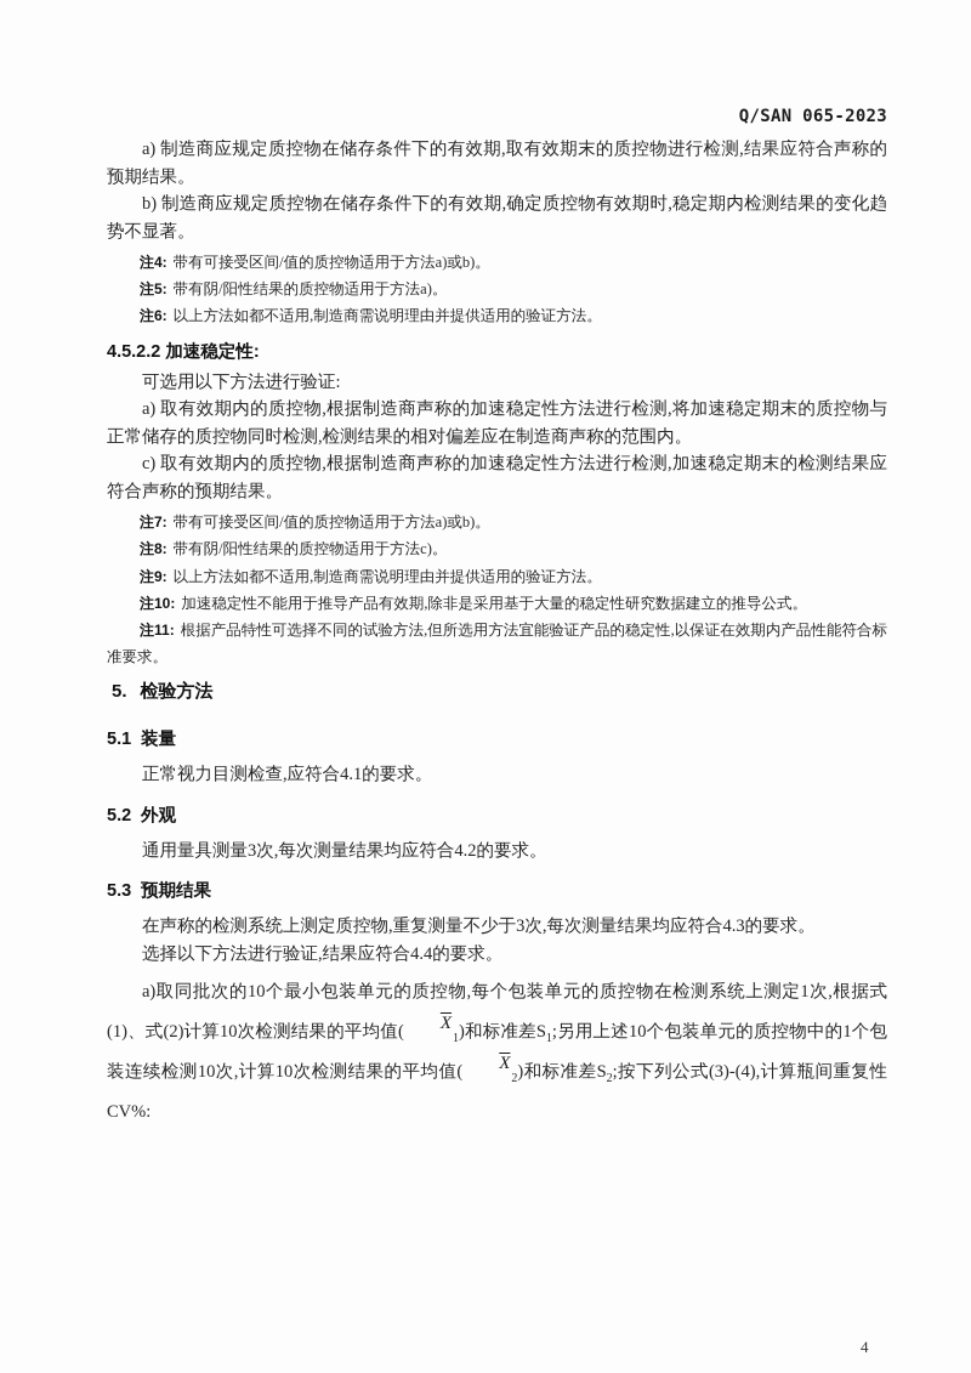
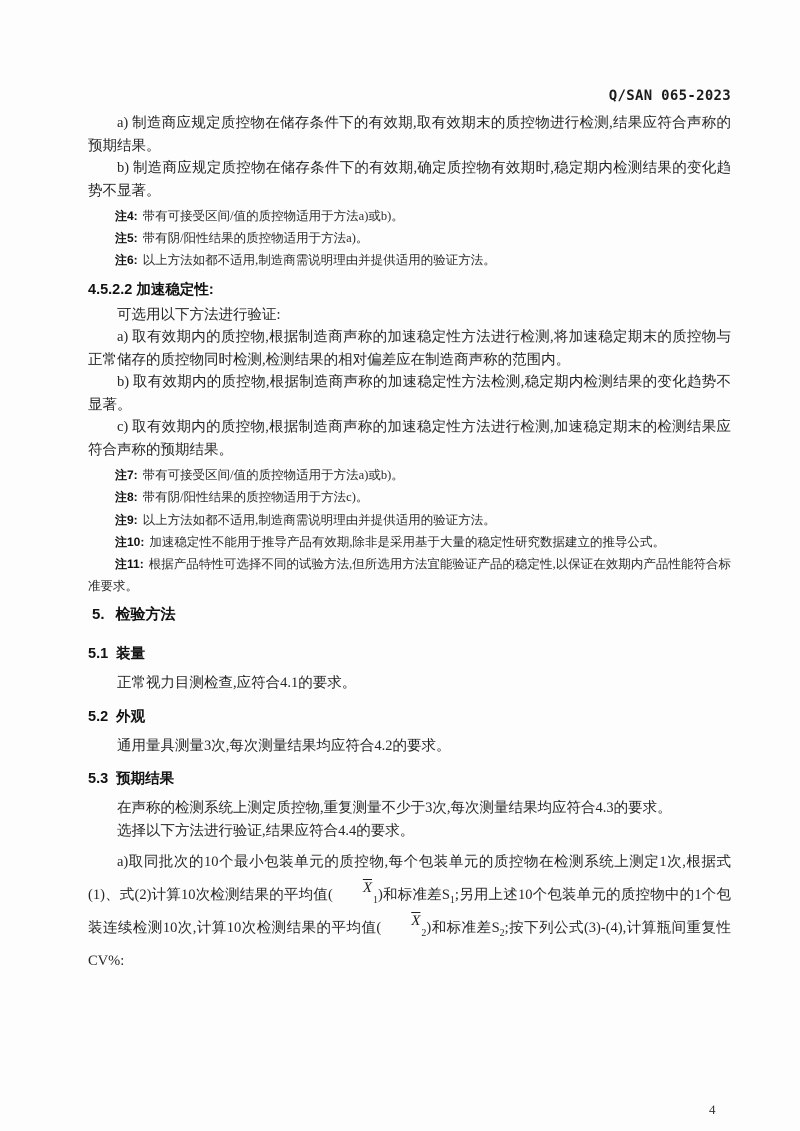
  Q/SAN 065-2023
  a) 制造商应规定质控物在储存条件下的有效期,取有效期末的质控物进行检测,结果应符合声称的预期结果。
  b) 制造商应规定质控物在储存条件下的有效期,确定质控物有效期时,稳定期内检测结果的变化趋势不显著。
  注4: 带有可接受区间/值的质控物适用于方法a)或b)。
  注5: 带有阴/阳性结果的质控物适用于方法a)。
  注6: 以上方法如都不适用,制造商需说明理由并提供适用的验证方法。
  4.5.2.2 加速稳定性:
  可选用以下方法进行验证:
  a) 取有效期内的质控物,根据制造商声称的加速稳定性方法进行检测,将加速稳定期末的质控物与正常储存的质控物同时检测,检测结果的相对偏差应在制造商声称的范围内。
+ b) 取有效期内的质控物,根据制造商声称的加速稳定性方法检测,稳定期内检测结果的变化趋势不显著。
  c) 取有效期内的质控物,根据制造商声称的加速稳定性方法进行检测,加速稳定期末的检测结果应符合声称的预期结果。
  注7: 带有可接受区间/值的质控物适用于方法a)或b)。
  注8: 带有阴/阳性结果的质控物适用于方法c)。
  注9: 以上方法如都不适用,制造商需说明理由并提供适用的验证方法。
  注10: 加速稳定性不能用于推导产品有效期,除非是采用基于大量的稳定性研究数据建立的推导公式。
  注11: 根据产品特性可选择不同的试验方法,但所选用方法宜能验证产品的稳定性,以保证在效期内产品性能符合标准要求。
  5. 检验方法
  5.1 装量
  正常视力目测检查,应符合4.1的要求。
  5.2 外观
  通用量具测量3次,每次测量结果均应符合4.2的要求。
  5.3 预期结果
  在声称的检测系统上测定质控物,重复测量不少于3次,每次测量结果均应符合4.3的要求。
  选择以下方法进行验证,结果应符合4.4的要求。
  a)取同批次的10个最小包装单元的质控物,每个包装单元的质控物在检测系统上测定1次,根据式(1)、式(2)计算10次检测结果的平均值( X1)和标准差S1;另用上述10个包装单元的质控物中的1个包装连续检测10次,计算10次检测结果的平均值( X2)和标准差S2;按下列公式(3)-(4),计算瓶间重复性CV%:
  4
